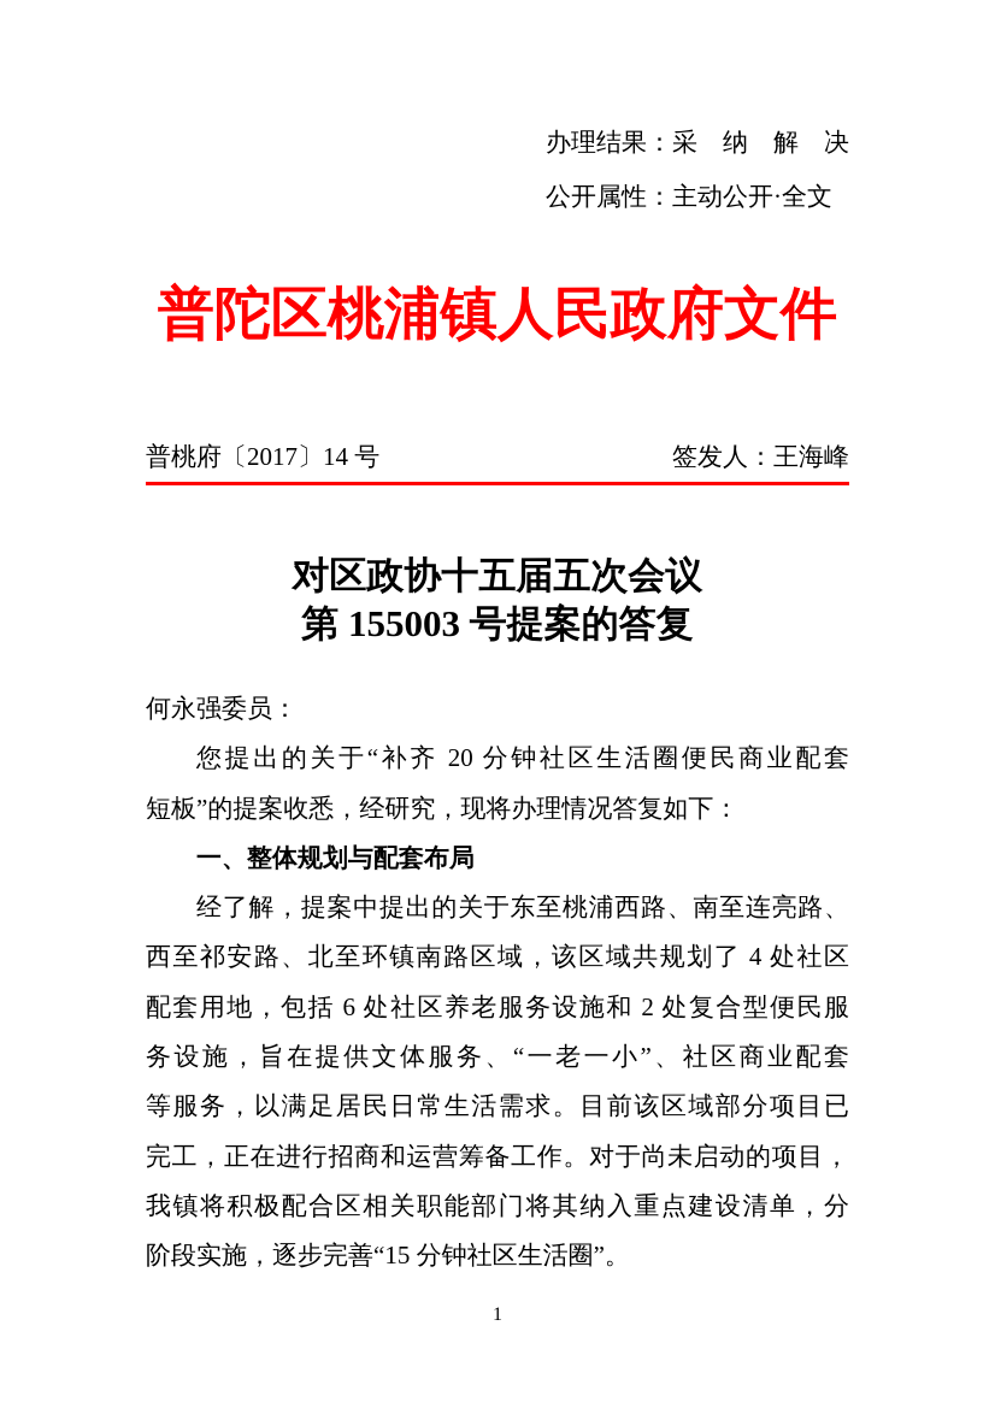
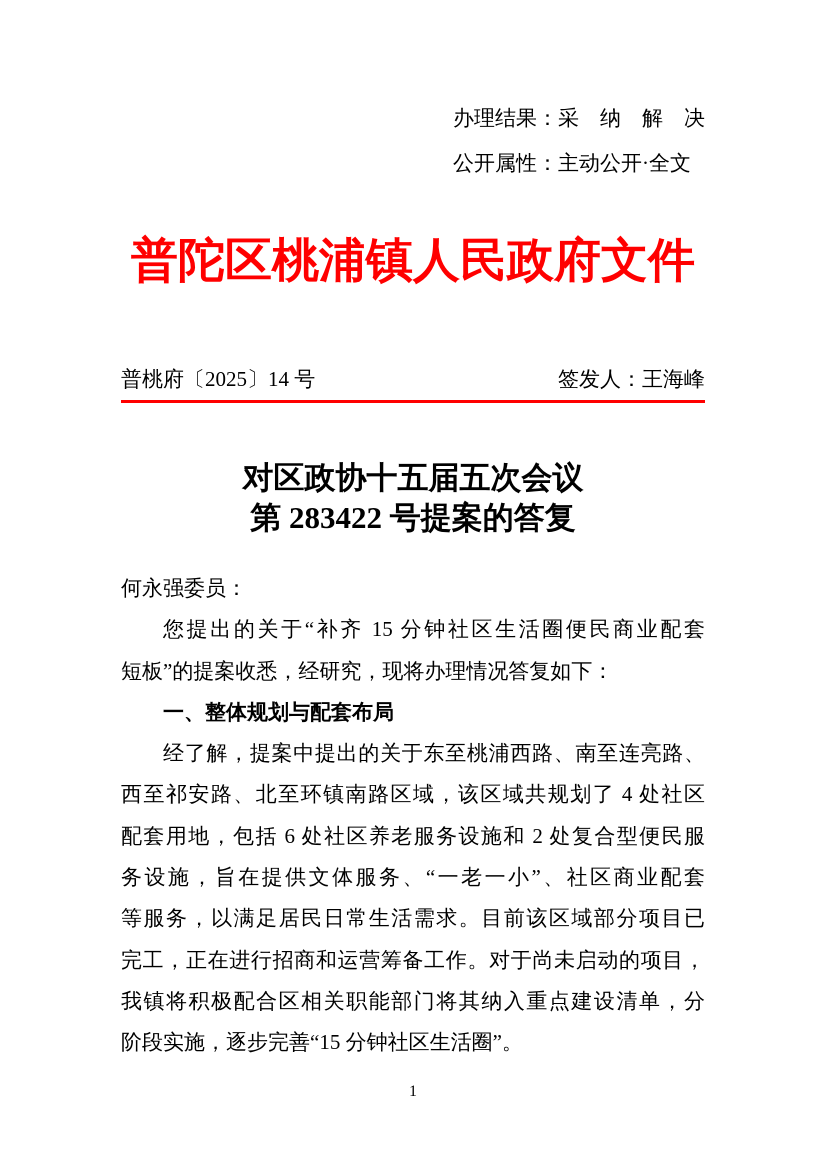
  办理结果：采 纳 解 决
  公开属性：主动公开·全文
  普陀区桃浦镇人民政府文件
- 普桃府〔2017〕14 号
+ 普桃府〔2025〕14 号
  签发人：王海峰
  对区政协十五届五次会议
- 第 155003 号提案的答复
+ 第 283422 号提案的答复
  何永强委员：
- 您提出的关于“补齐 20 分钟社区生活圈便民商业配套
+ 您提出的关于“补齐 15 分钟社区生活圈便民商业配套
  短板”的提案收悉，经研究，现将办理情况答复如下：
  一、整体规划与配套布局
  经了解，提案中提出的关于东至桃浦西路、南至连亮路、
  西至祁安路、北至环镇南路区域，该区域共规划了 4 处社区
  配套用地，包括 6 处社区养老服务设施和 2 处复合型便民服
  务设施，旨在提供文体服务、“一老一小”、社区商业配套
  等服务，以满足居民日常生活需求。目前该区域部分项目已
  完工，正在进行招商和运营筹备工作。对于尚未启动的项目，
  我镇将积极配合区相关职能部门将其纳入重点建设清单，分
  阶段实施，逐步完善“15 分钟社区生活圈”。
  1
